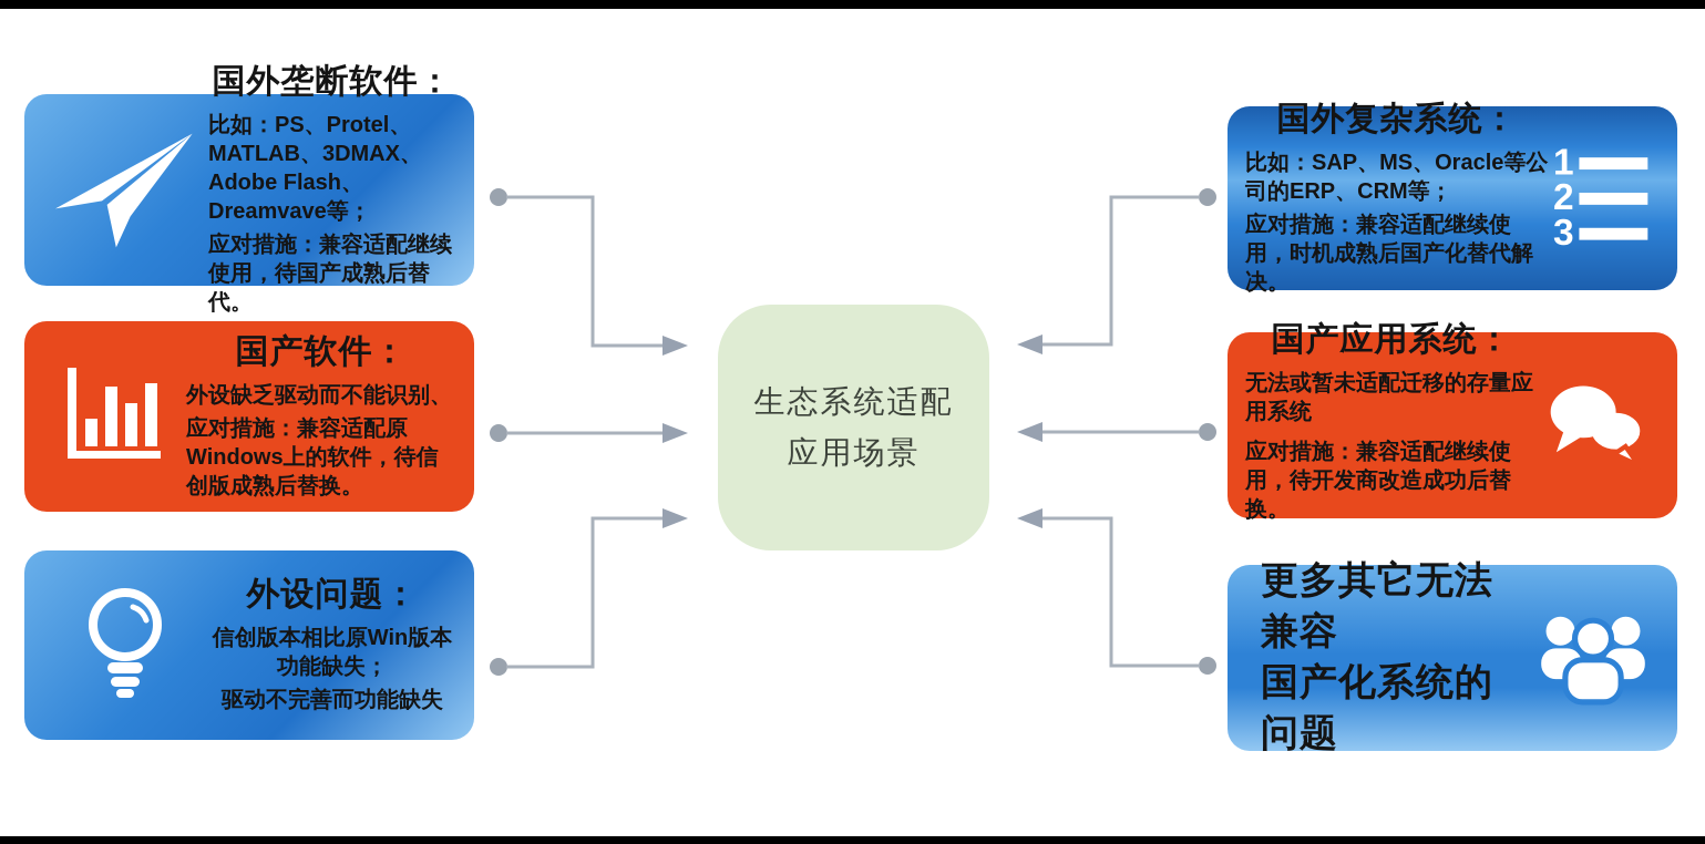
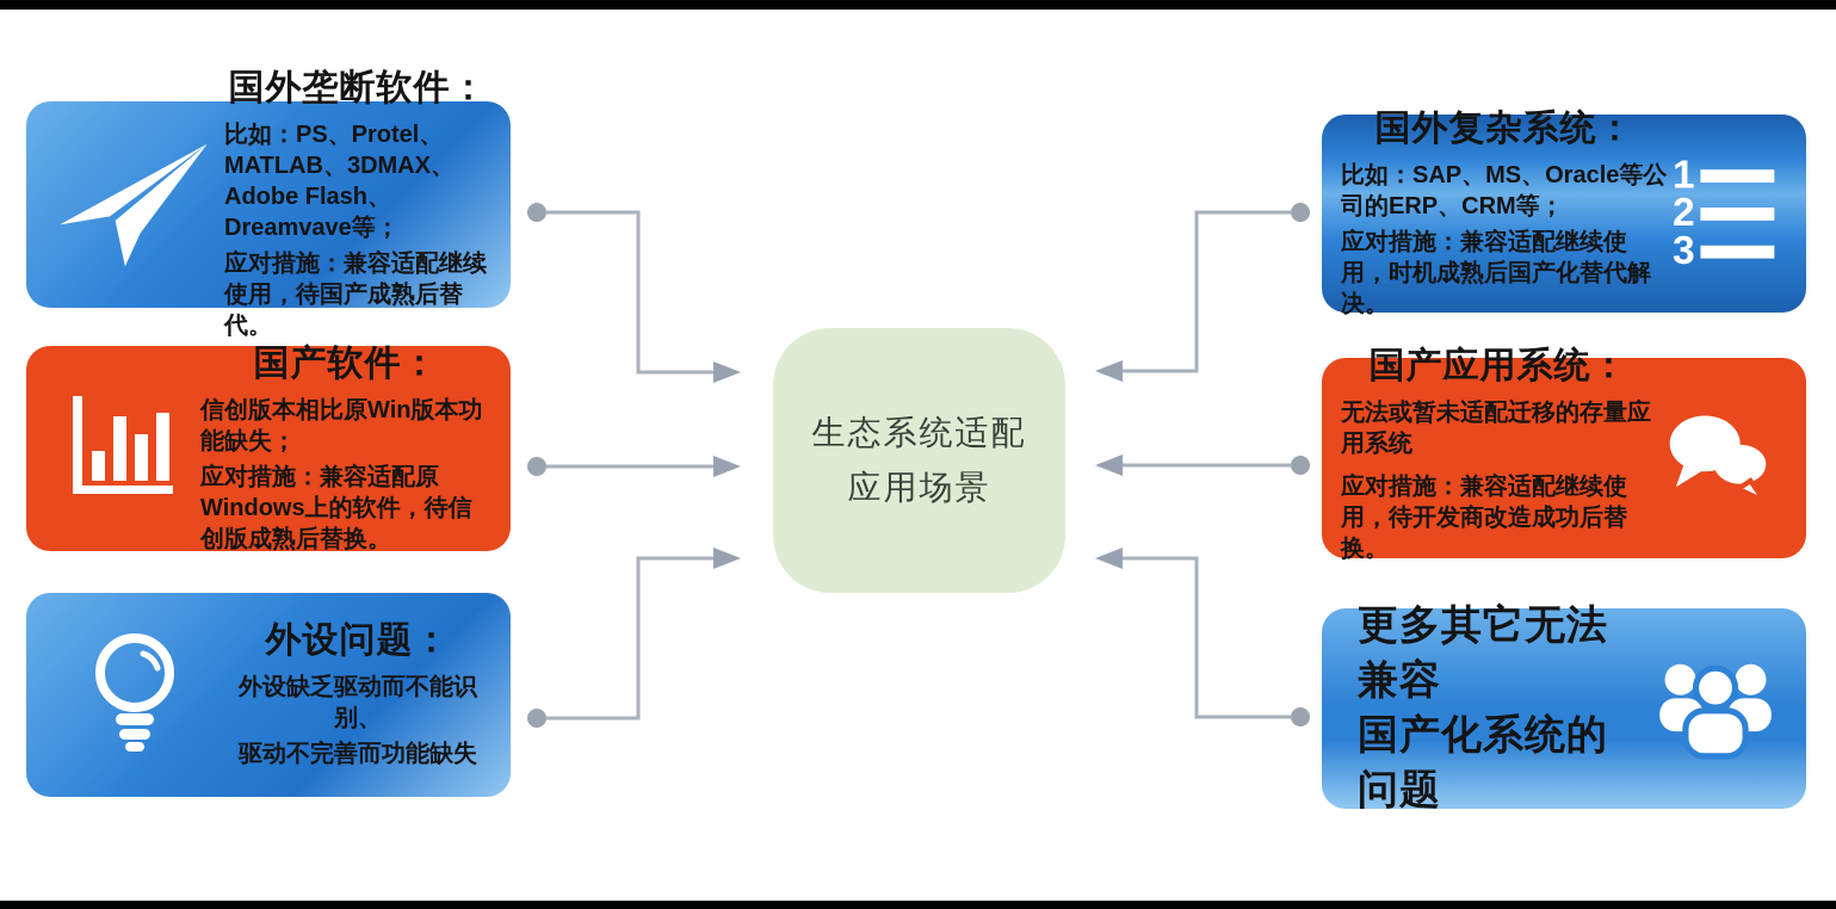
  生态系统适配
  应用场景
  国外垄断软件：
  比如：PS、Protel、MATLAB、3DMAX、Adobe Flash、Dreamvave等；
  应对措施：兼容适配继续使用，待国产成熟后替代。
  国产软件：
- 外设缺乏驱动而不能识别、
+ 信创版本相比原Win版本功能缺失；
  应对措施：兼容适配原Windows上的软件，待信创版成熟后替换。
  外设问题：
- 信创版本相比原Win版本功能缺失；
+ 外设缺乏驱动而不能识别、
  驱动不完善而功能缺失
  国外复杂系统：
  比如：SAP、MS、Oracle等公司的ERP、CRM等；
  应对措施：兼容适配继续使用，时机成熟后国产化替代解决。
  1
  2
  3
  国产应用系统：
  无法或暂未适配迁移的存量应用系统
  应对措施：兼容适配继续使用，待开发商改造成功后替换。
  更多其它无法兼容
  国产化系统的问题
